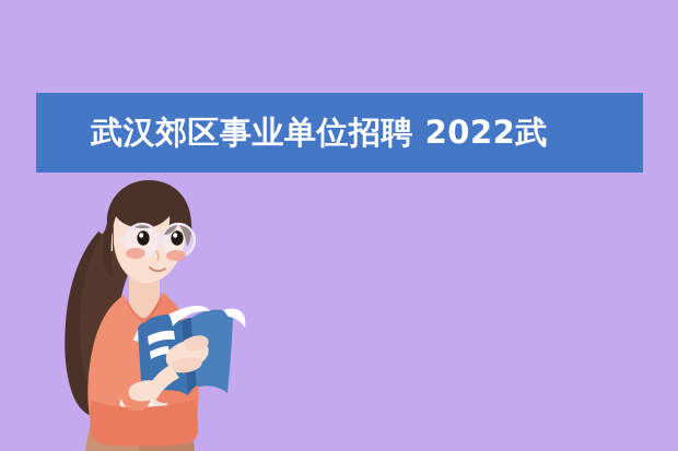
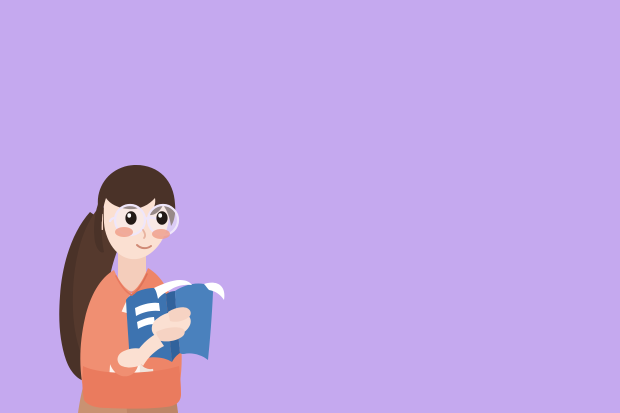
- 武汉郊区事业单位招聘 2022武
